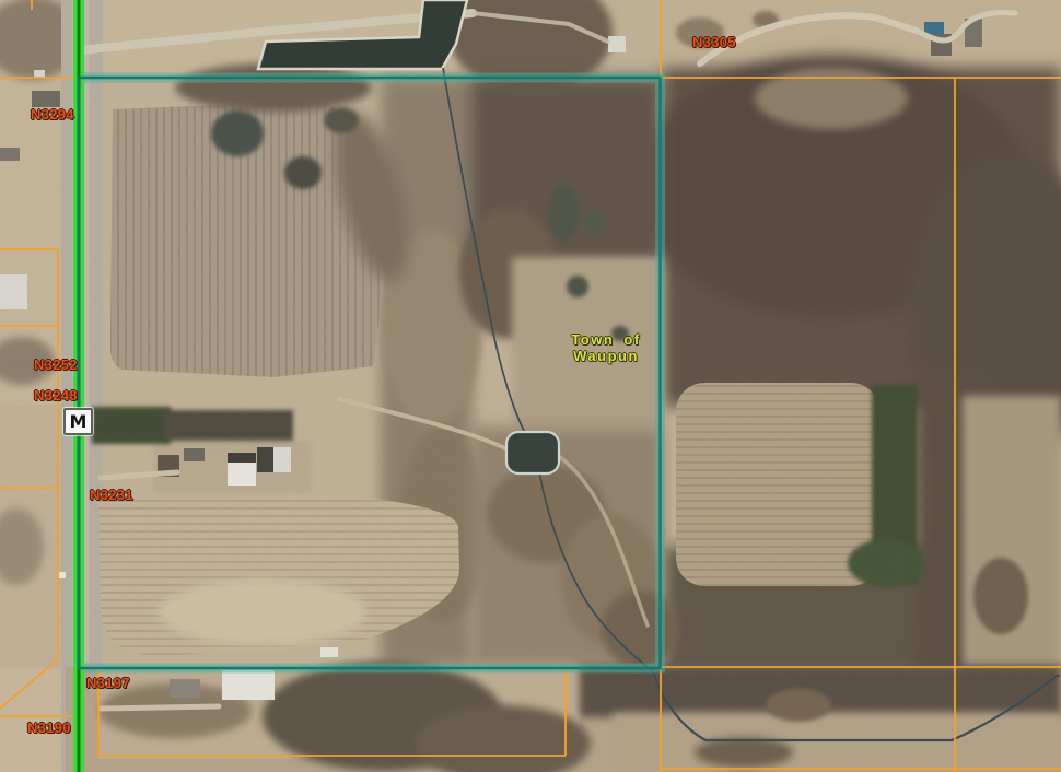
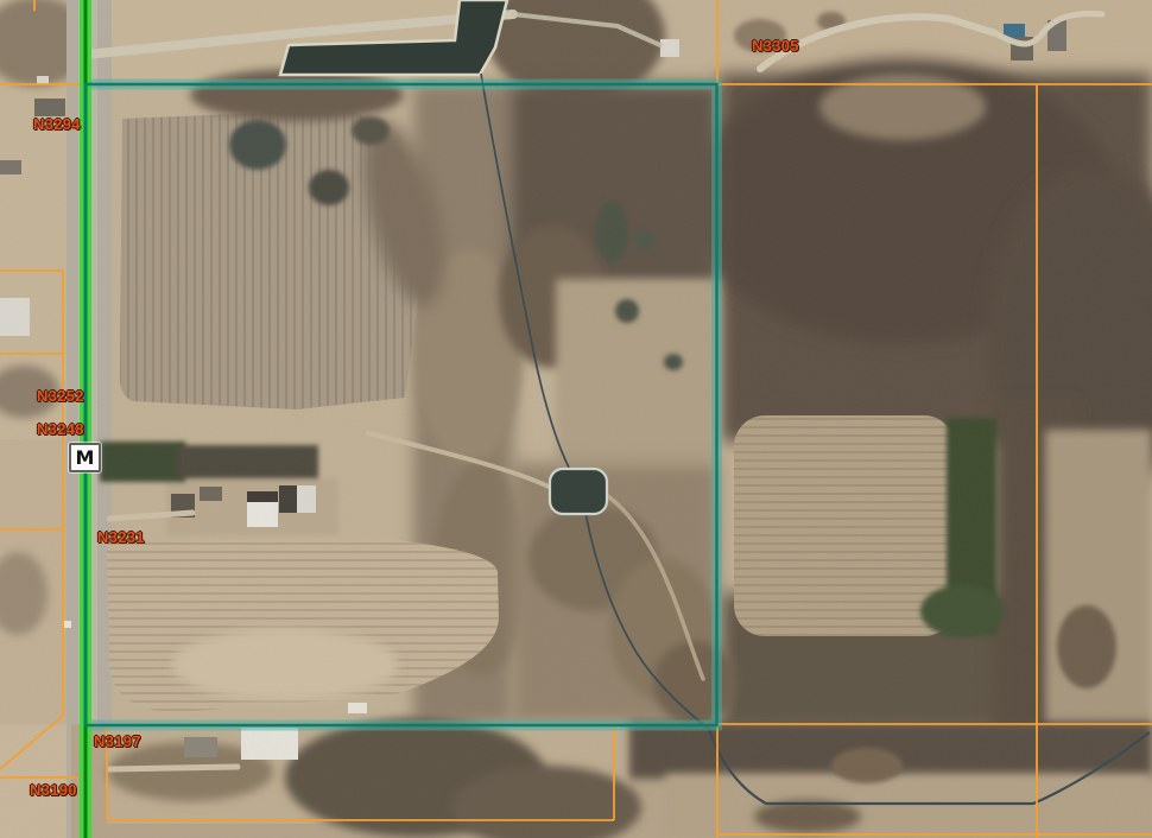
  N3294
  N3252
  N3248
  N3231
  N3197
  N3190
  N3305
- Town of
- Waupun
  M
